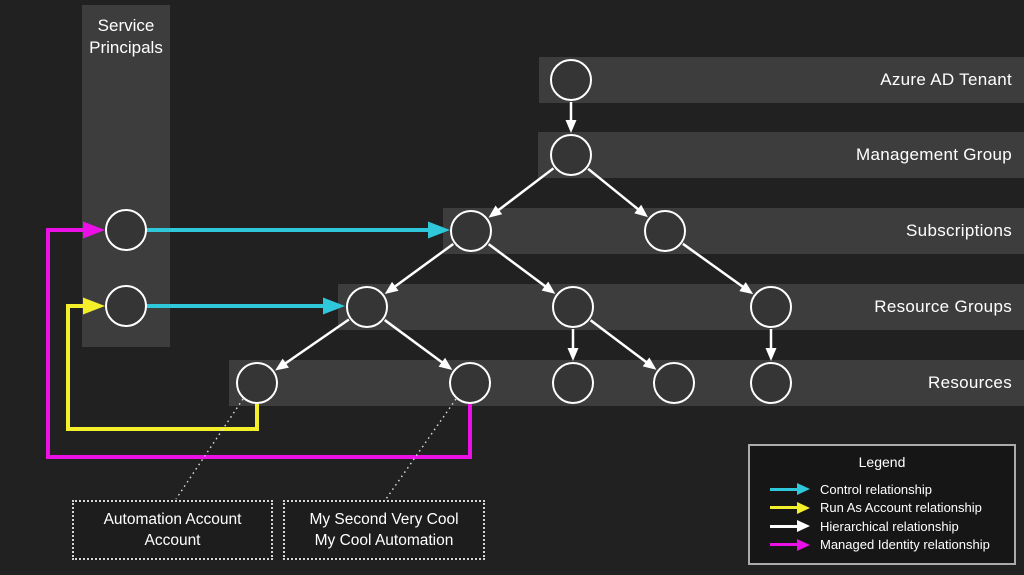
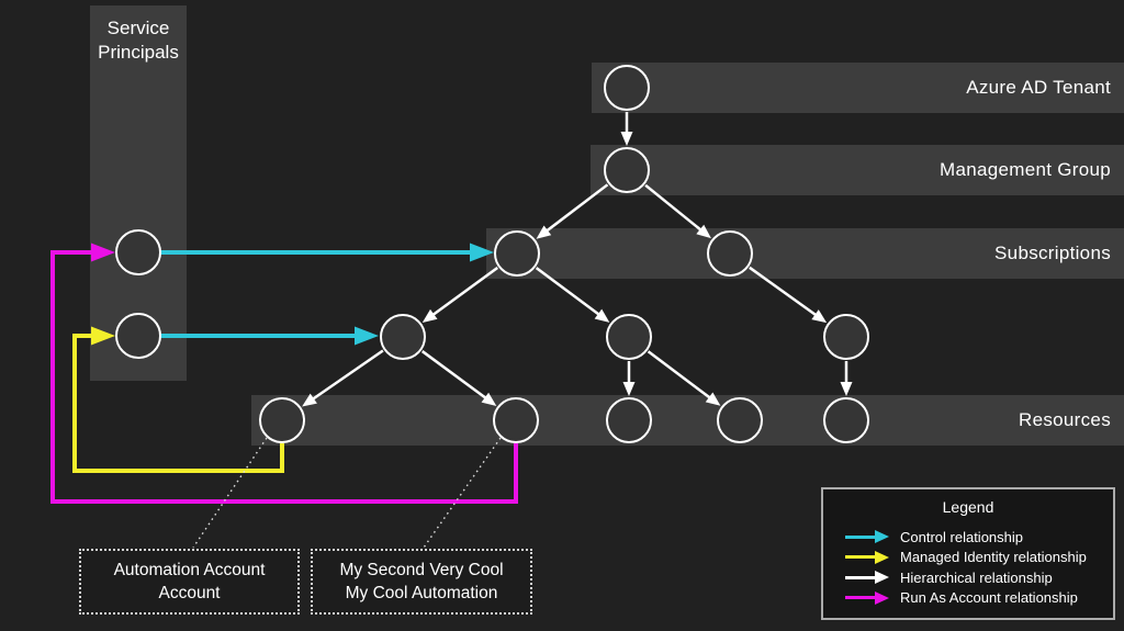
  Azure AD Tenant
  Management Group
  Subscriptions
- Resource Groups
  Resources
  Service
  Principals
  Automation Account
  Account
  My Second Very Cool
  My Cool Automation
  Legend
  Control relationship
- Run As Account relationship
+ Managed Identity relationship
  Hierarchical relationship
- Managed Identity relationship
+ Run As Account relationship
